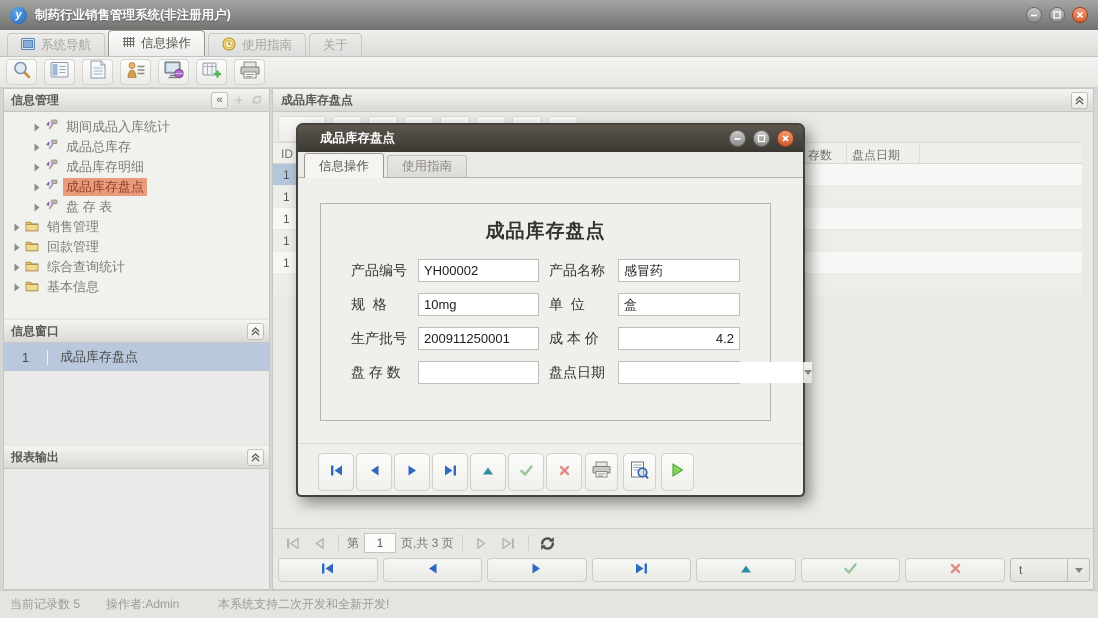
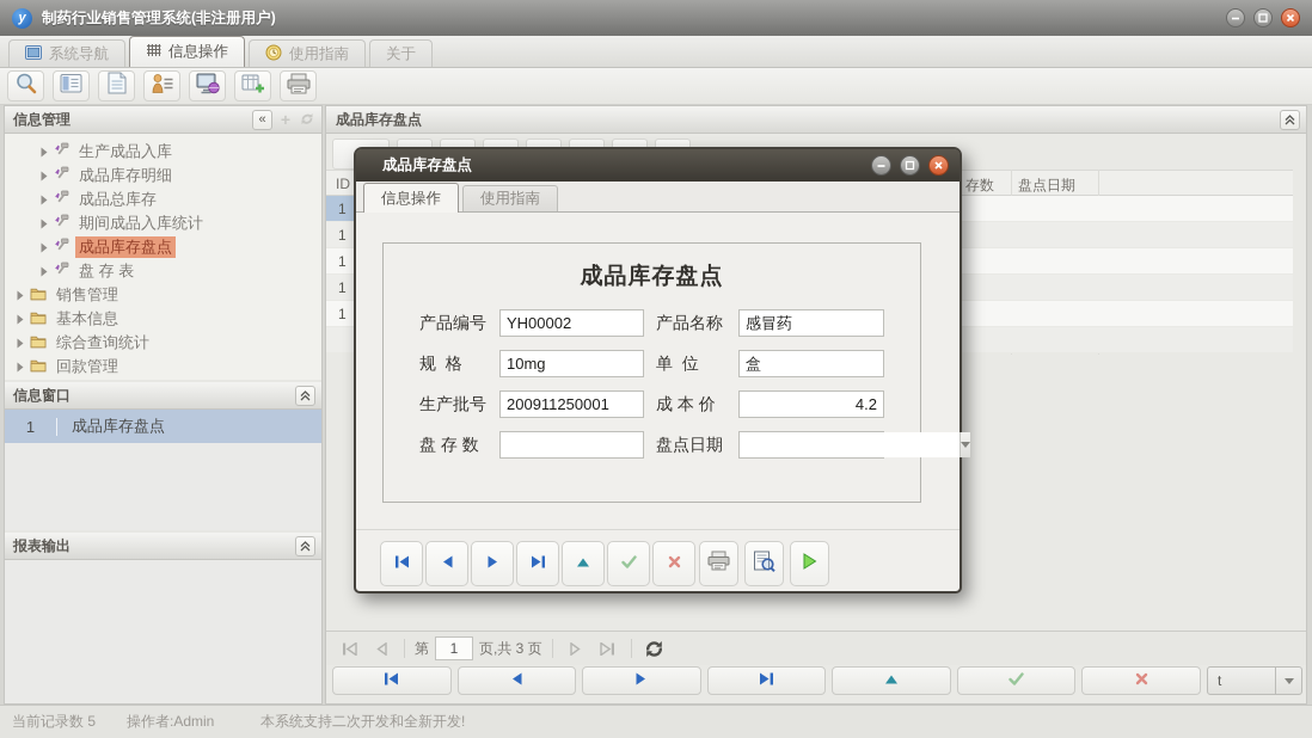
  y
  制药行业销售管理系统(非注册用户)
  系统导航
  信息操作
  使用指南
  关于
  信息管理
  «
  +
+ 生产成品入库
- 期间成品入库统计
+ 成品库存明细
  成品总库存
- 成品库存明细
+ 期间成品入库统计
  成品库存盘点
  盘 存 表
  销售管理
- 回款管理
+ 基本信息
  综合查询统计
- 基本信息
+ 回款管理
  信息窗口
  1
  成品库存盘点
  报表输出
  成品库存盘点
  ID
  存数
  盘点日期
  1
  1
  1
  1
  1
  第
  1
  页,共 3 页
  t
  成品库存盘点
  信息操作
  使用指南
  成品库存盘点
  产品编号
  YH00002
  产品名称
  感冒药
  规 格
  10mg
  单 位
  盒
  生产批号
  200911250001
  成 本 价
  4.2
  盘 存 数
  盘点日期
  当前记录数 5
  操作者:Admin
  本系统支持二次开发和全新开发!
